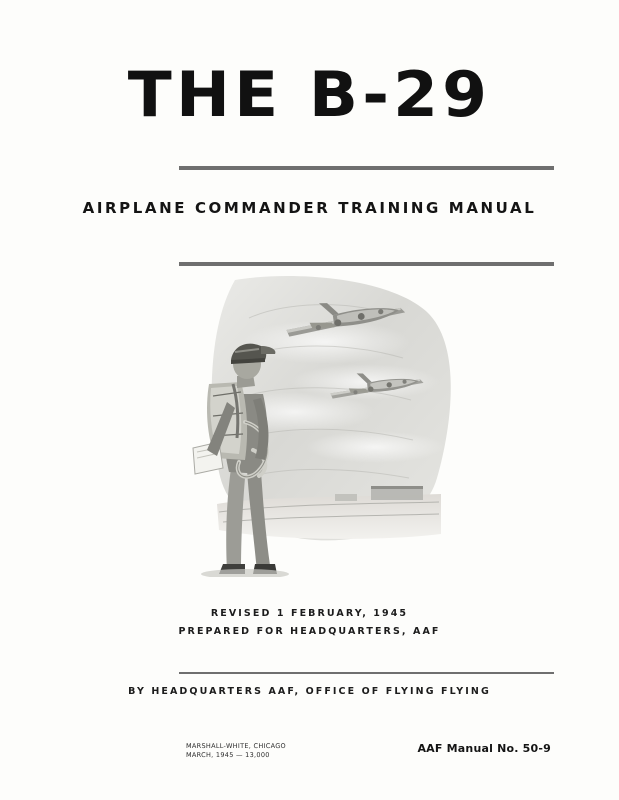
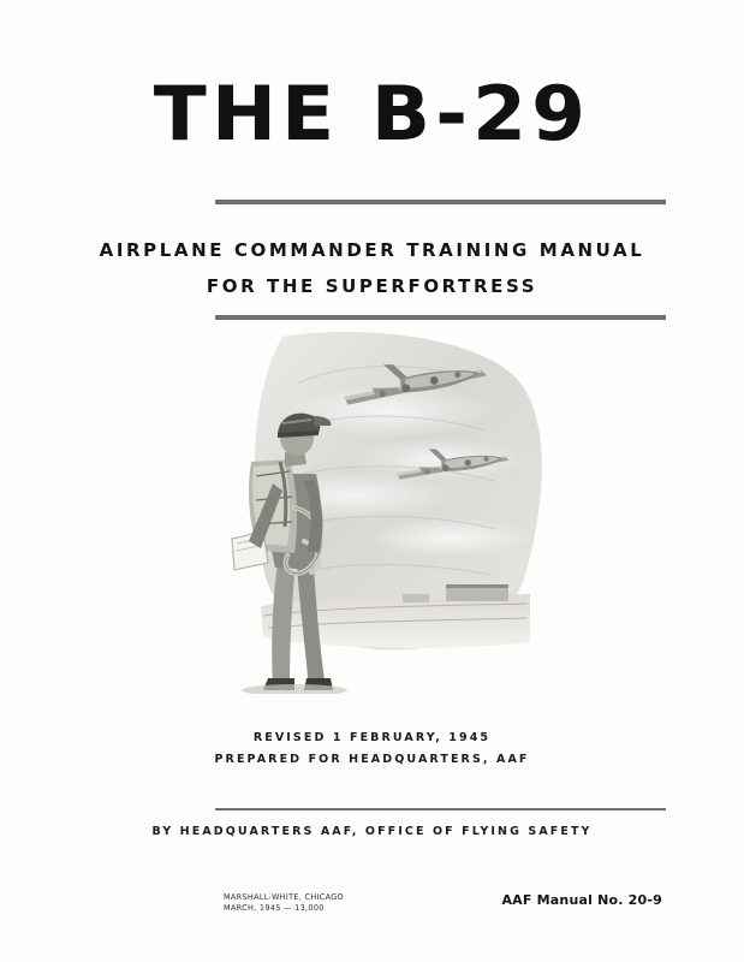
  THE B-29
  AIRPLANE COMMANDER TRAINING MANUAL
+ FOR THE SUPERFORTRESS
  REVISED 1 FEBRUARY, 1945
  PREPARED FOR HEADQUARTERS, AAF
- BY HEADQUARTERS AAF, OFFICE OF FLYING FLYING
+ BY HEADQUARTERS AAF, OFFICE OF FLYING SAFETY
  MARSHALL-WHITE, CHICAGO
  MARCH, 1945 — 13,000
- AAF Manual No. 50-9
+ AAF Manual No. 20-9
